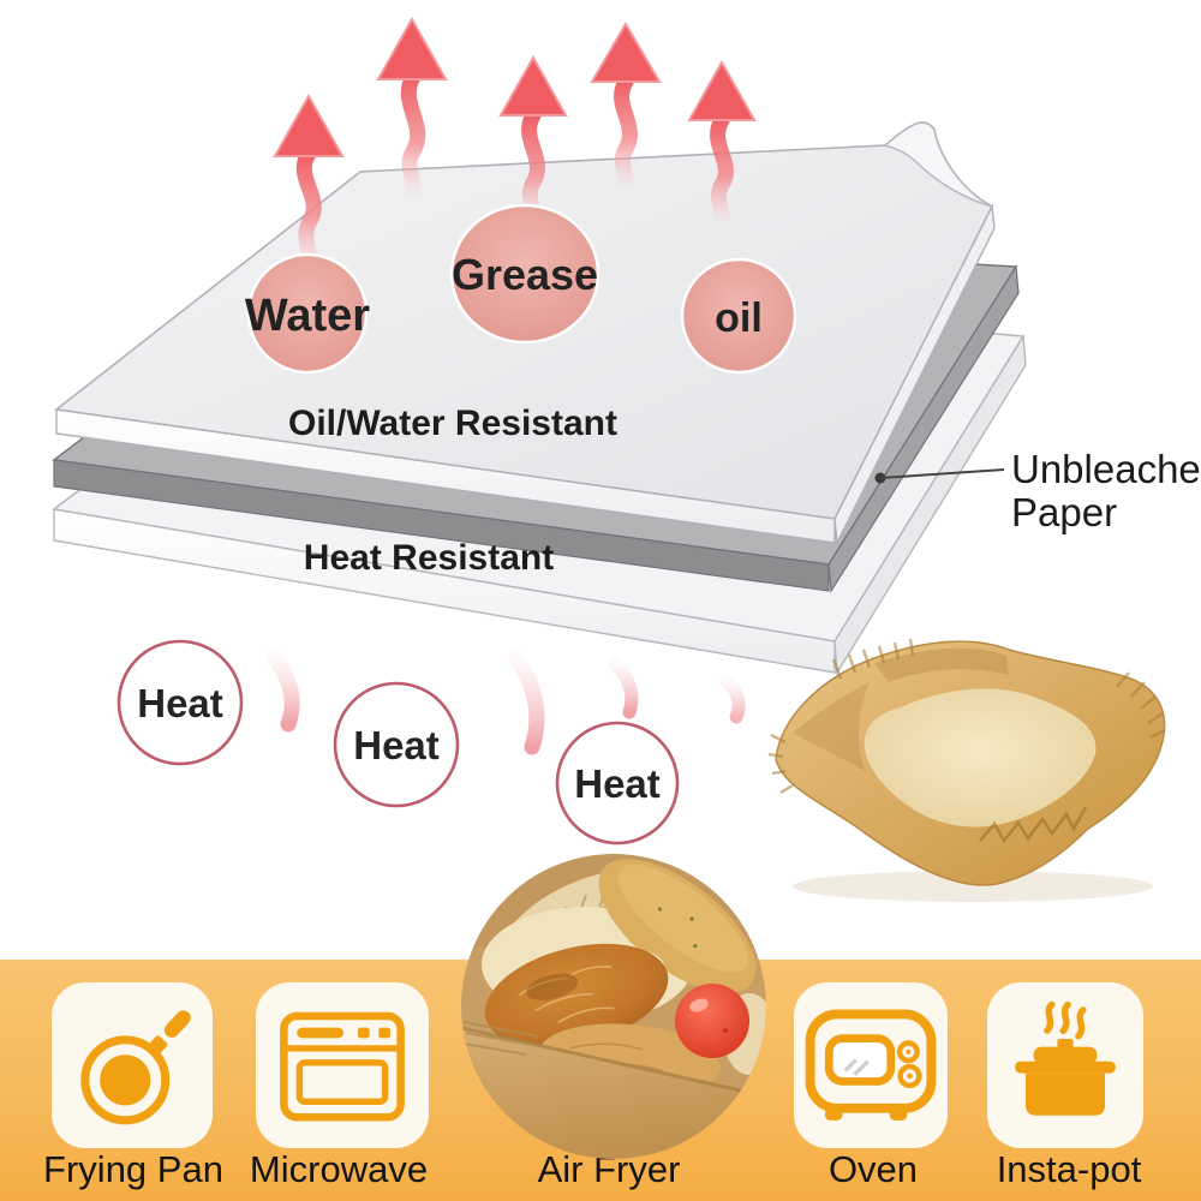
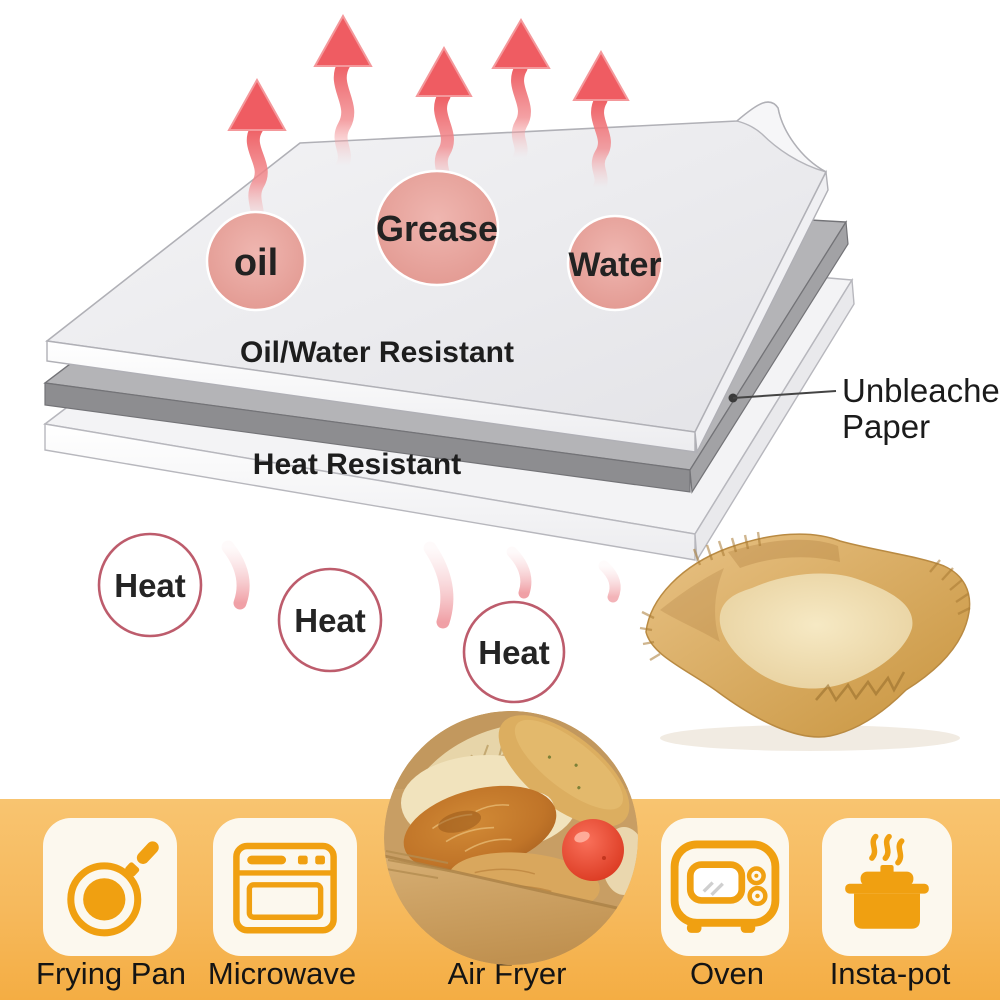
- Water
+ oil
  Grease
- oil
+ Water
  Oil/Water Resistant
  Heat Resistant
  Unbleache
  Paper
  Heat
  Heat
  Heat
  Frying Pan
  Microwave
  Air Fryer
  Oven
  Insta-pot
